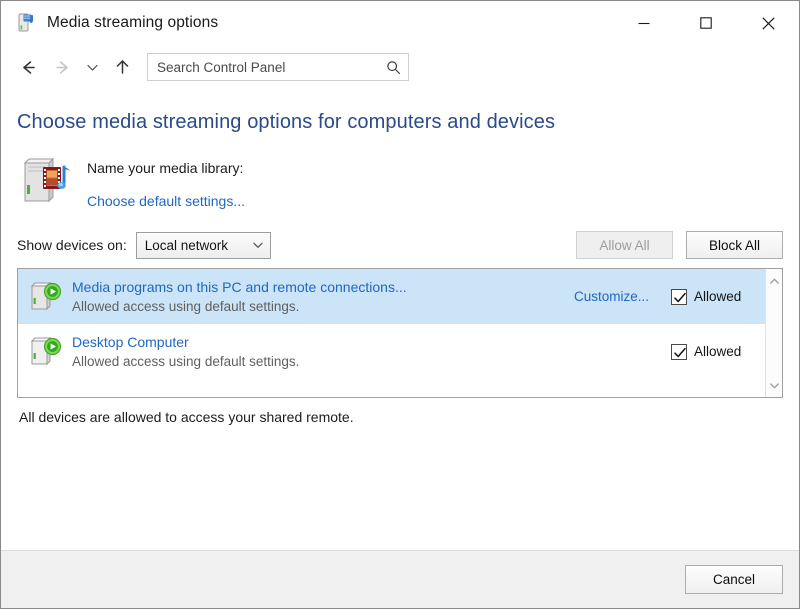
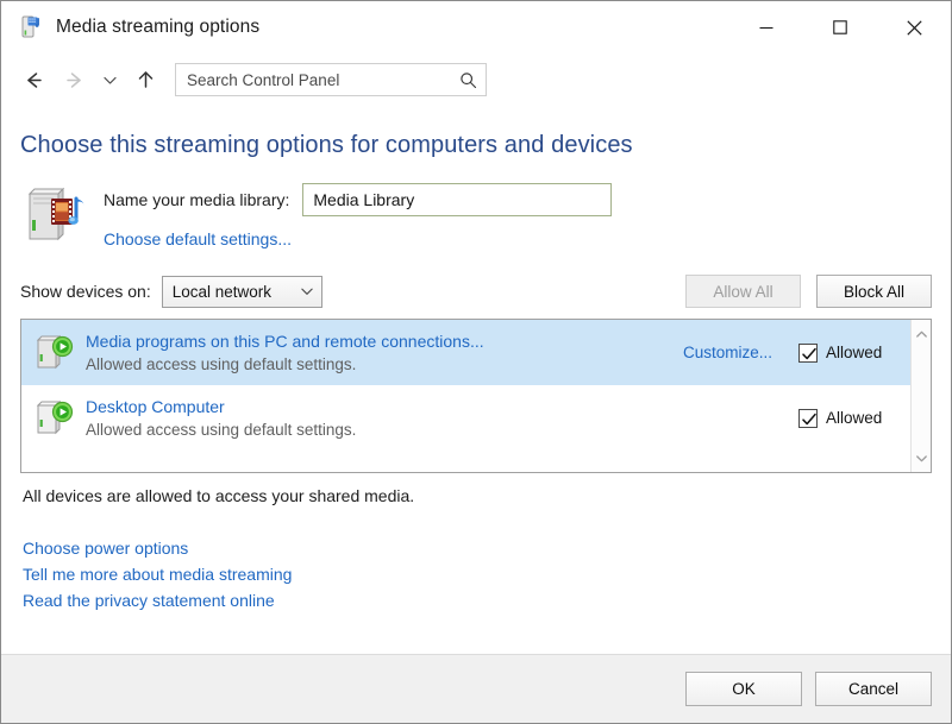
  Media streaming options
  Search Control Panel
- Choose media streaming options for computers and devices
+ Choose this streaming options for computers and devices
  Name your media library:
+ Media Library
  Choose default settings...
  Show devices on:
  Local network
  Allow All
  Block All
  Media programs on this PC and remote connections...
  Allowed access using default settings.
  Customize...
  Allowed
  Desktop Computer
  Allowed access using default settings.
  Allowed
- All devices are allowed to access your shared remote.
+ All devices are allowed to access your shared media.
+ Choose power options
+ Tell me more about media streaming
+ Read the privacy statement online
+ OK
  Cancel
